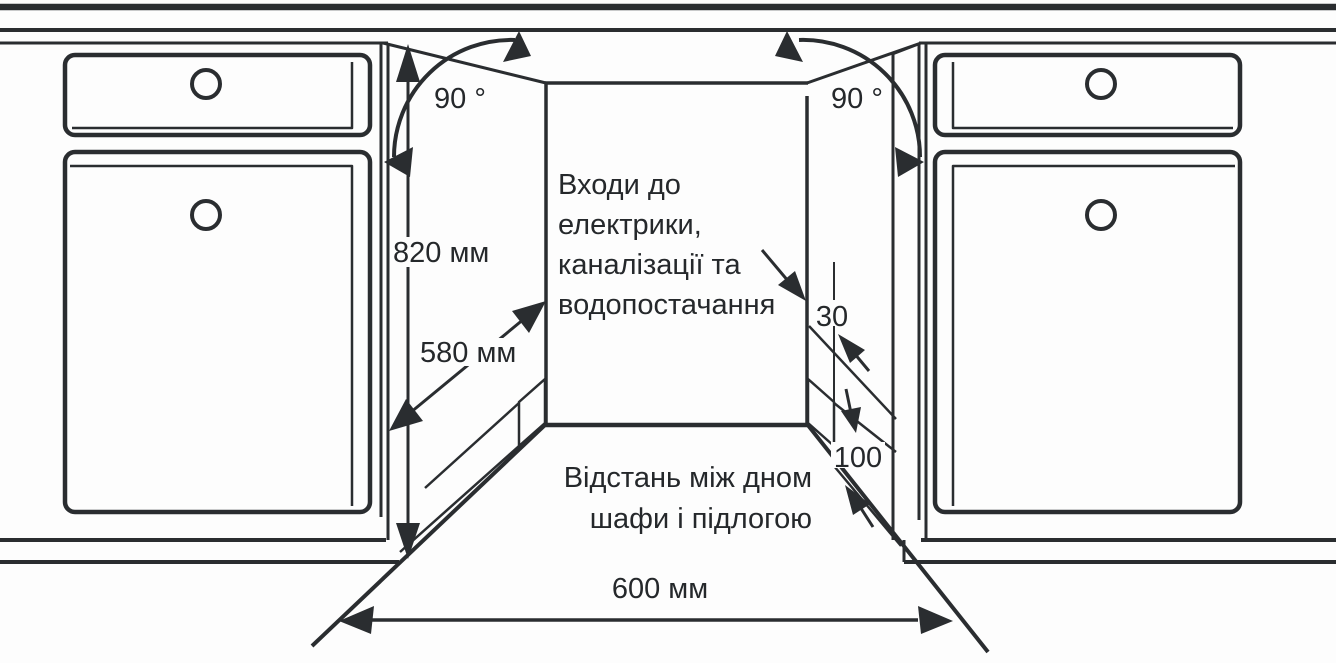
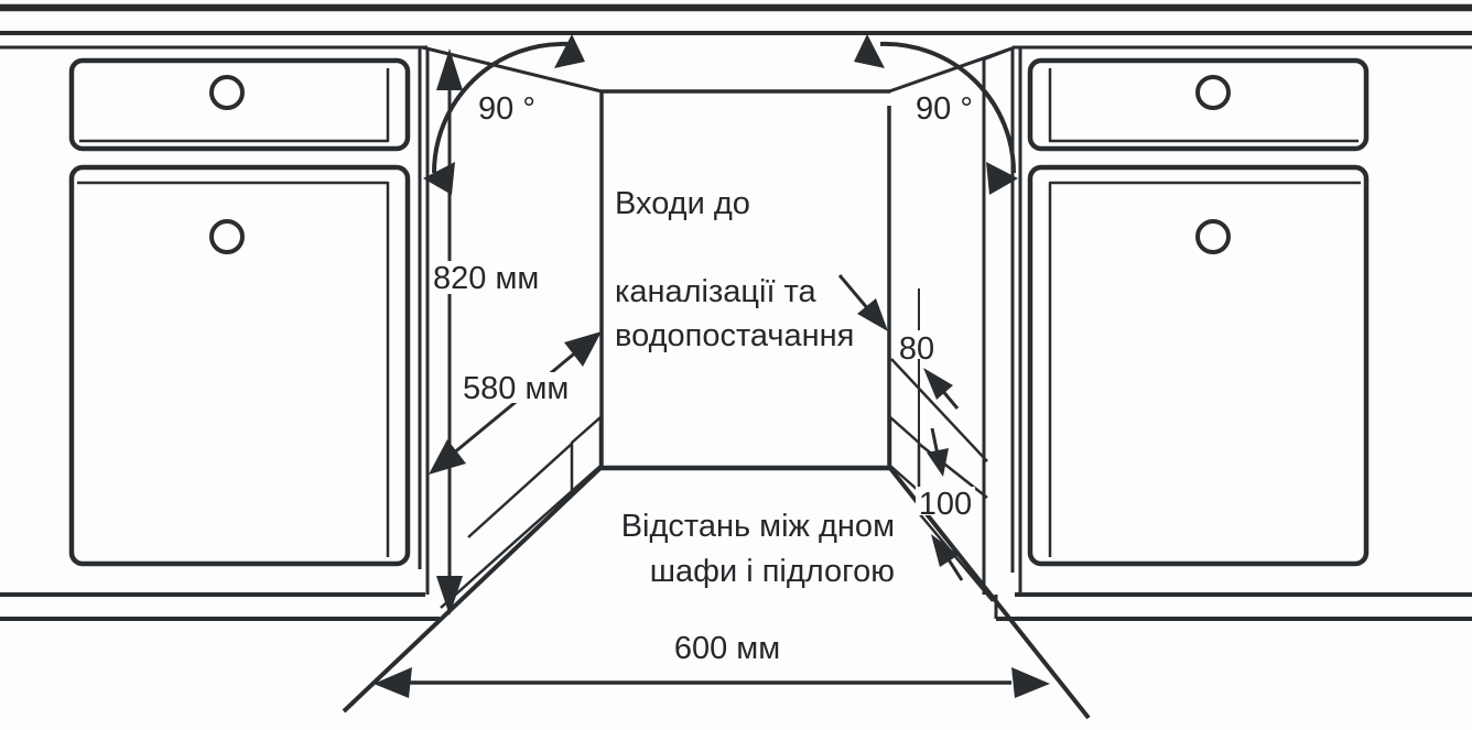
  820 мм
  580 мм
  600 мм
- 30
+ 80
  100
  90 °
  90 °
  Входи до
- електрики,
  каналізації та
  водопостачання
  Відстань між дном
  шафи і підлогою
